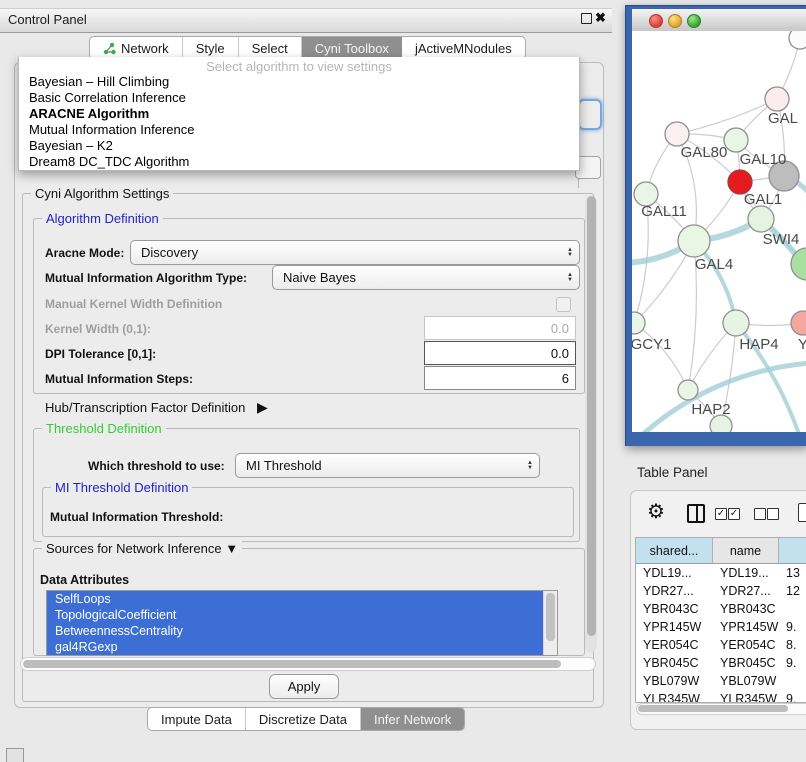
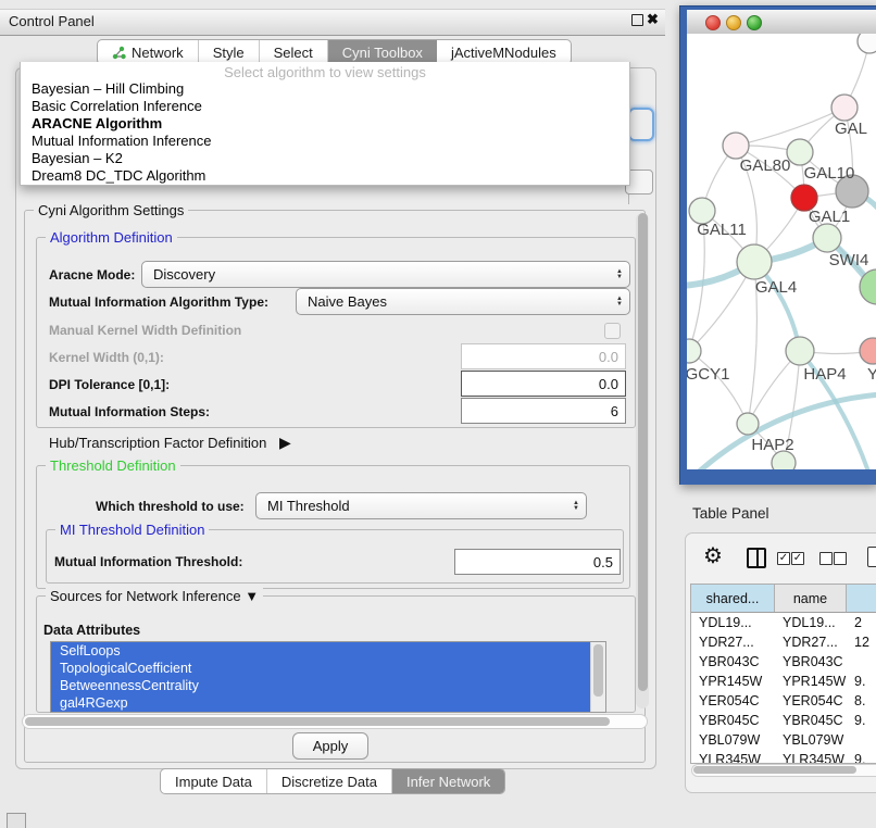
  Control Panel
  ✖
  Network
  Style
  Select
  Cyni Toolbox
  jActiveMNodules
  Cyni Algorithm Settings
  Algorithm Definition
  Aracne Mode:
  Discovery
  Mutual Information Algorithm Type:
  Naive Bayes
  Manual Kernel Width Definition
  Kernel Width (0,1):
  0.0
  DPI Tolerance [0,1]:
  0.0
  Mutual Information Steps:
  6
  Hub/Transcription Factor Definition ▶
  Threshold Definition
  Which threshold to use:
  MI Threshold
  MI Threshold Definition
  Mutual Information Threshold:
+ 0.5
  Sources for Network Inference ▼
  Data Attributes
  SelfLoops
  TopologicalCoefficient
  BetweennessCentrality
  gal4RGexp
  Apply
  Impute Data
  Discretize Data
  Infer Network
  GAL
  GAL80
  GAL10
  GAL1
  GAL11
  SWI4
  GAL4
  GCY1
  HAP4
  Y
  HAP2
  Table Panel
  ⚙
  ✓
  ✓
  shared...
  name
  YDL19...
  YDL19...
- 13
+ 2
  YDR27...
  YDR27...
  12
  YBR043C
  YBR043C
  YPR145W
  YPR145W
  9.
  YER054C
  YER054C
  8.
  YBR045C
  YBR045C
  9.
  YBL079W
  YBL079W
  YLR345W
  YLR345W
  9.
  Select algorithm to view settings
  Bayesian – Hill Climbing
  Basic Correlation Inference
  ARACNE Algorithm
  Mutual Information Inference
  Bayesian – K2
  Dream8 DC_TDC Algorithm
